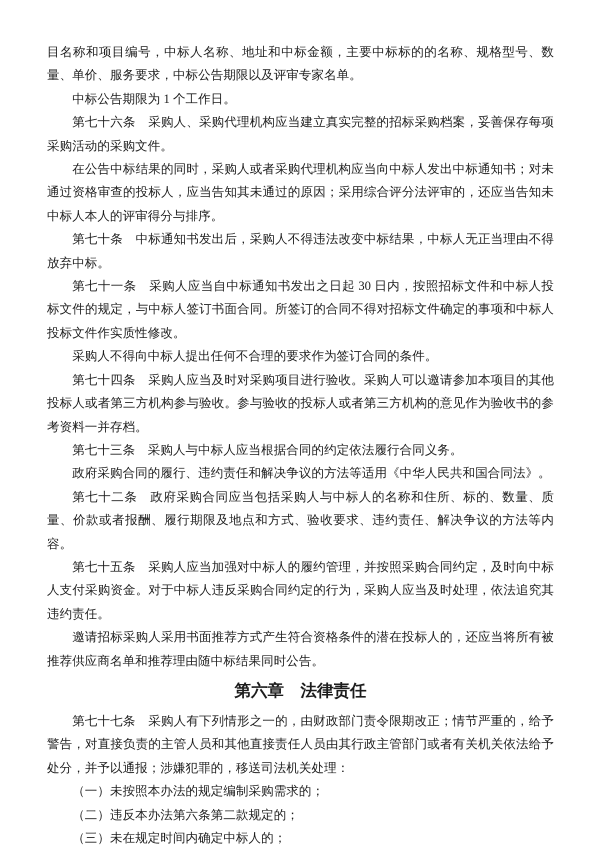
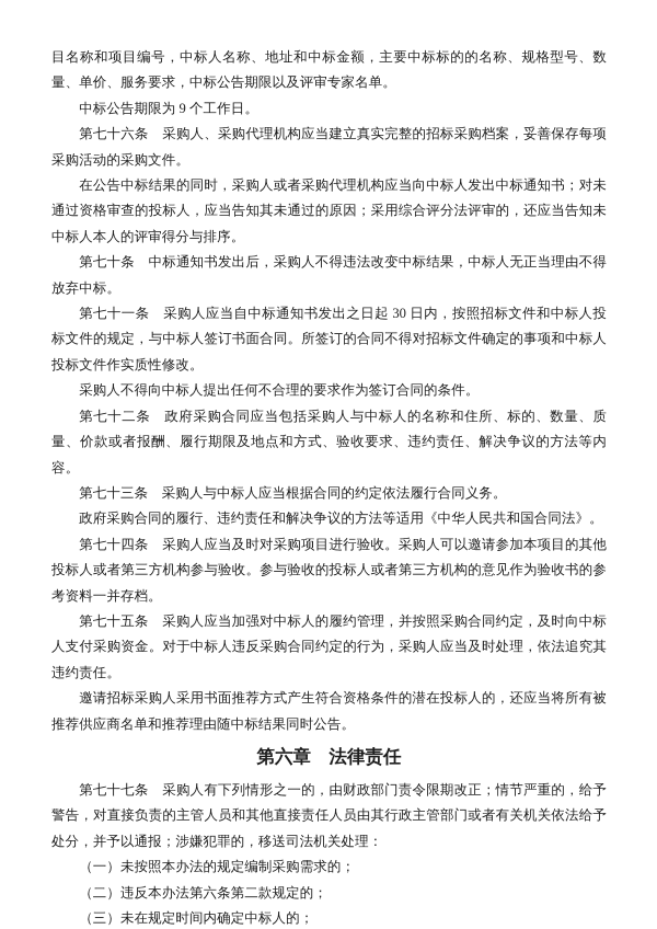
  目名称和项目编号，中标人名称、地址和中标金额，主要中标标的的名称、规格型号、数量、单价、服务要求，中标公告期限以及评审专家名单。
- 中标公告期限为 1 个工作日。
+ 中标公告期限为 9 个工作日。
  第七十六条 采购人、采购代理机构应当建立真实完整的招标采购档案，妥善保存每项采购活动的采购文件。
  在公告中标结果的同时，采购人或者采购代理机构应当向中标人发出中标通知书；对未通过资格审查的投标人，应当告知其未通过的原因；采用综合评分法评审的，还应当告知未中标人本人的评审得分与排序。
  第七十条 中标通知书发出后，采购人不得违法改变中标结果，中标人无正当理由不得放弃中标。
  第七十一条 采购人应当自中标通知书发出之日起 30 日内，按照招标文件和中标人投标文件的规定，与中标人签订书面合同。所签订的合同不得对招标文件确定的事项和中标人投标文件作实质性修改。
  采购人不得向中标人提出任何不合理的要求作为签订合同的条件。
- 第七十四条 采购人应当及时对采购项目进行验收。采购人可以邀请参加本项目的其他投标人或者第三方机构参与验收。参与验收的投标人或者第三方机构的意见作为验收书的参考资料一并存档。
+ 第七十二条 政府采购合同应当包括采购人与中标人的名称和住所、标的、数量、质量、价款或者报酬、履行期限及地点和方式、验收要求、违约责任、解决争议的方法等内容。
  第七十三条 采购人与中标人应当根据合同的约定依法履行合同义务。
  政府采购合同的履行、违约责任和解决争议的方法等适用《中华人民共和国合同法》。
- 第七十二条 政府采购合同应当包括采购人与中标人的名称和住所、标的、数量、质量、价款或者报酬、履行期限及地点和方式、验收要求、违约责任、解决争议的方法等内容。
+ 第七十四条 采购人应当及时对采购项目进行验收。采购人可以邀请参加本项目的其他投标人或者第三方机构参与验收。参与验收的投标人或者第三方机构的意见作为验收书的参考资料一并存档。
  第七十五条 采购人应当加强对中标人的履约管理，并按照采购合同约定，及时向中标人支付采购资金。对于中标人违反采购合同约定的行为，采购人应当及时处理，依法追究其违约责任。
  邀请招标采购人采用书面推荐方式产生符合资格条件的潜在投标人的，还应当将所有被推荐供应商名单和推荐理由随中标结果同时公告。
  第六章 法律责任
  第七十七条 采购人有下列情形之一的，由财政部门责令限期改正；情节严重的，给予警告，对直接负责的主管人员和其他直接责任人员由其行政主管部门或者有关机关依法给予处分，并予以通报；涉嫌犯罪的，移送司法机关处理：
  （一）未按照本办法的规定编制采购需求的；
  （二）违反本办法第六条第二款规定的；
  （三）未在规定时间内确定中标人的；
